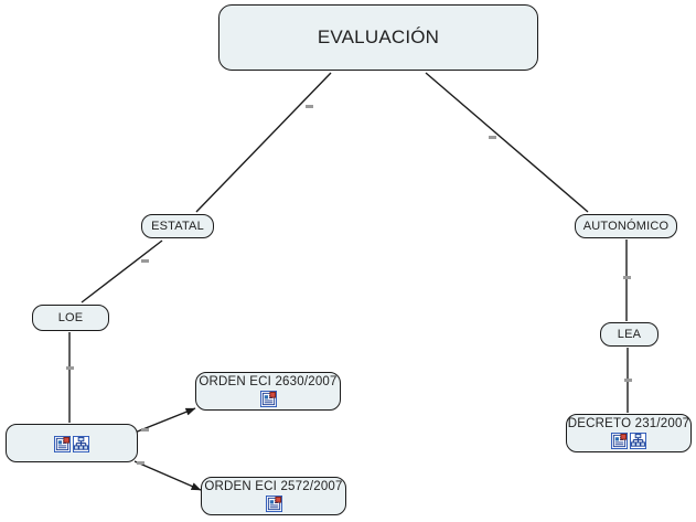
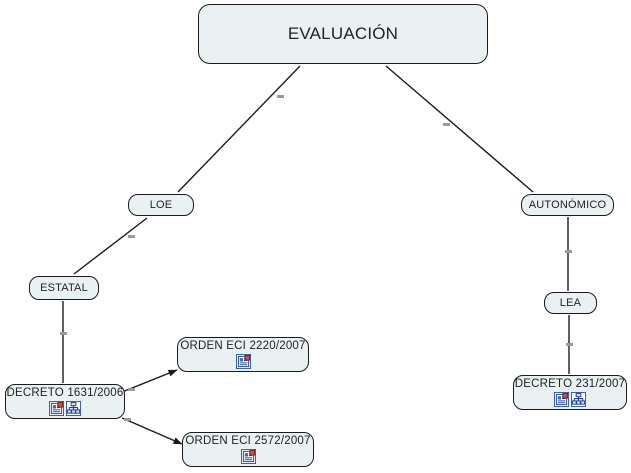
  EVALUACIÓN
- ESTATAL
+ LOE
  AUTONÓMICO
- LOE
+ ESTATAL
  LEA
+ DECRETO 1631/2006
  DECRETO 231/2007
- ORDEN ECI 2630/2007
+ ORDEN ECI 2220/2007
  ORDEN ECI 2572/2007
